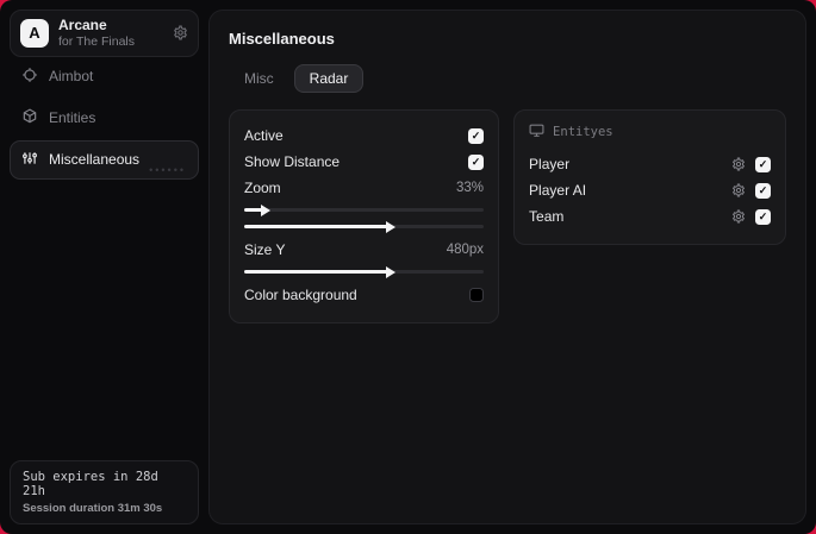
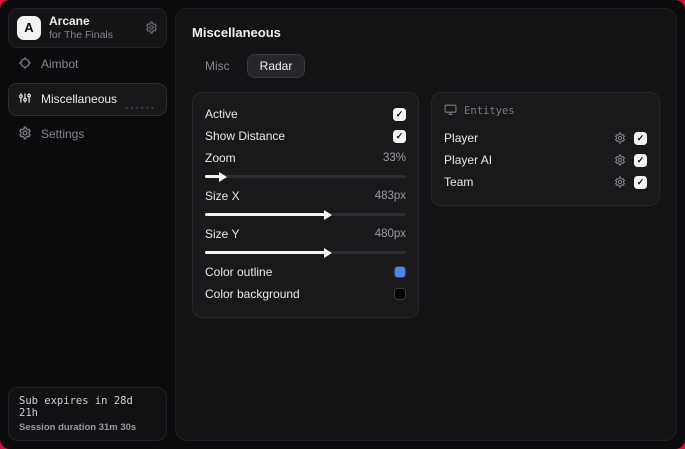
  A
  Arcane
  for The Finals
  Aimbot
- Entities
  Miscellaneous
  ••••••
+ Settings
  Sub expires in 28d 21h
  Session duration 31m 30s
  Miscellaneous
  Misc
  Radar
  Active
  ✓
  Show Distance
  ✓
  Zoom
  33%
+ Size X
+ 483px
  Size Y
  480px
+ Color outline
  Color background
  Entityes
  Player
  ✓
  Player AI
  ✓
  Team
  ✓
